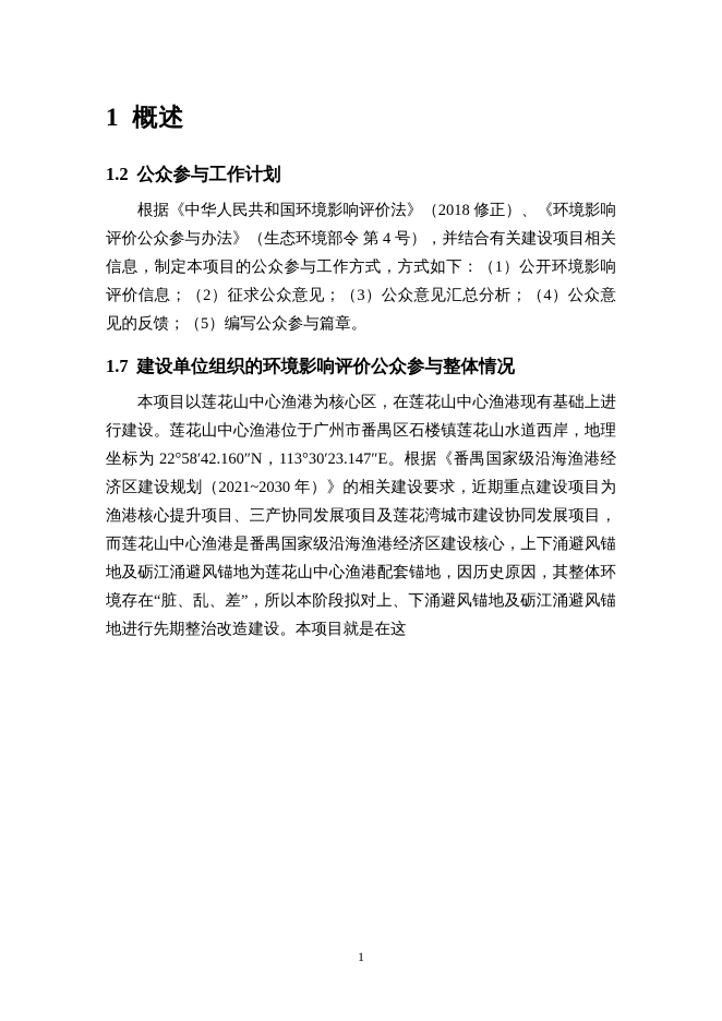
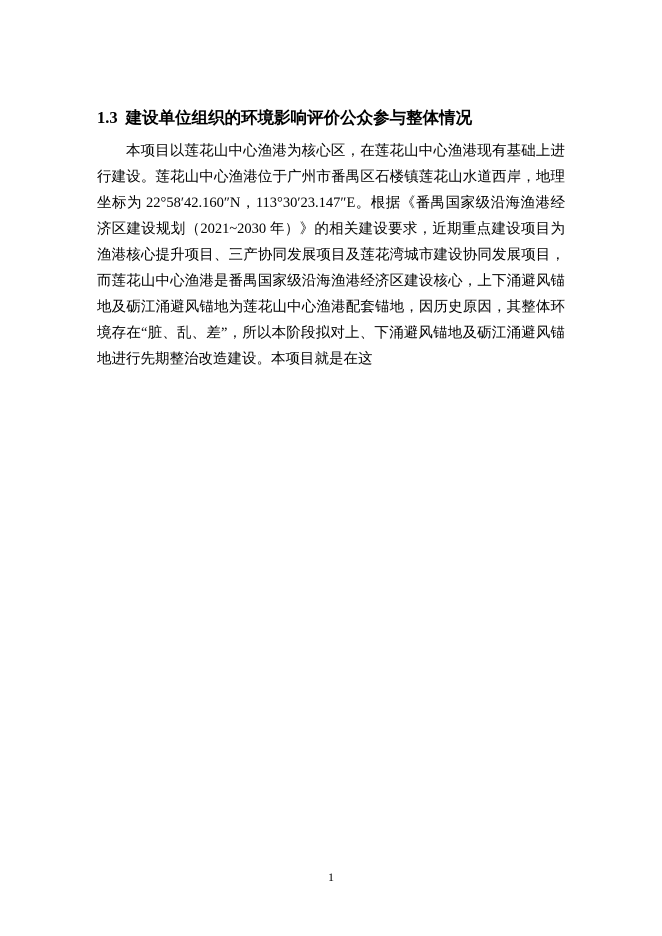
- 1 概述
- 1.2 公众参与工作计划
- 根据《中华人民共和国环境影响评价法》（2018 修正）、《环境影响评价公众参与办法》（生态环境部令 第 4 号），并结合有关建设项目相关信息，制定本项目的公众参与工作方式，方式如下：（1）公开环境影响评价信息；（2）征求公众意见；（3）公众意见汇总分析；（4）公众意见的反馈；（5）编写公众参与篇章。
- 1.7 建设单位组织的环境影响评价公众参与整体情况
+ 1.3 建设单位组织的环境影响评价公众参与整体情况
  本项目以莲花山中心渔港为核心区，在莲花山中心渔港现有基础上进行建设。莲花山中心渔港位于广州市番禺区石楼镇莲花山水道西岸，地理坐标为 22°58′42.160″N，113°30′23.147″E。根据《番禺国家级沿海渔港经济区建设规划（2021~2030 年）》的相关建设要求，近期重点建设项目为渔港核心提升项目、三产协同发展项目及莲花湾城市建设协同发展项目，而莲花山中心渔港是番禺国家级沿海渔港经济区建设核心，上下涌避风锚地及砺江涌避风锚地为莲花山中心渔港配套锚地，因历史原因，其整体环境存在“脏、乱、差”，所以本阶段拟对上、下涌避风锚地及砺江涌避风锚地进行先期整治改造建设。本项目就是在这
  1
